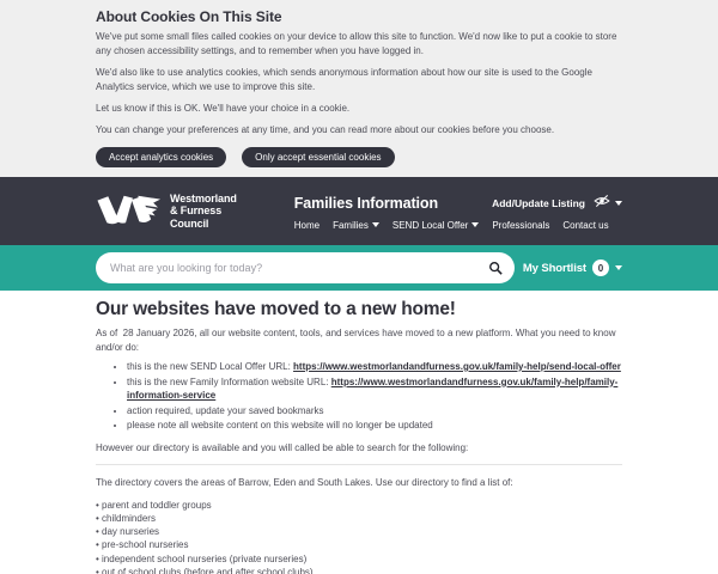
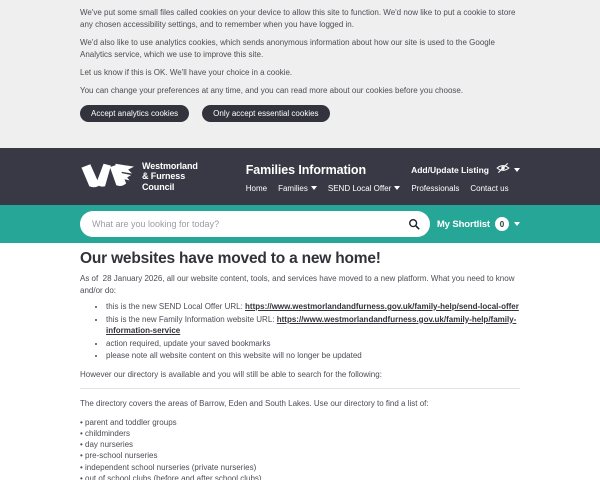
- About Cookies On This Site
  We've put some small files called cookies on your device to allow this site to function. We'd now like to put a cookie to store any chosen accessibility settings, and to remember when you have logged in.
  We'd also like to use analytics cookies, which sends anonymous information about how our site is used to the Google Analytics service, which we use to improve this site.
  Let us know if this is OK. We'll have your choice in a cookie.
  You can change your preferences at any time, and you can read more about our cookies before you choose.
  Accept analytics cookies
  Only accept essential cookies
  Westmorland
  & Furness
  Council
  Families Information
  Add/Update Listing
  Home
  Families
  SEND Local Offer
  Professionals
  Contact us
  What are you looking for today?
  My Shortlist
  0
  Our websites have moved to a new home!
  As of 28 January 2026, all our website content, tools, and services have moved to a new platform. What you need to know and/or do:
  this is the new SEND Local Offer URL: https://www.westmorlandandfurness.gov.uk/family-help/send-local-offer
  this is the new Family Information website URL: https://www.westmorlandandfurness.gov.uk/family-help/family-information-service
  action required, update your saved bookmarks
  please note all website content on this website will no longer be updated
- However our directory is available and you will called be able to search for the following:
+ However our directory is available and you will still be able to search for the following:
  The directory covers the areas of Barrow, Eden and South Lakes. Use our directory to find a list of:
  parent and toddler groups
  childminders
  day nurseries
  pre-school nurseries
  independent school nurseries (private nurseries)
  out of school clubs (before and after school clubs)
